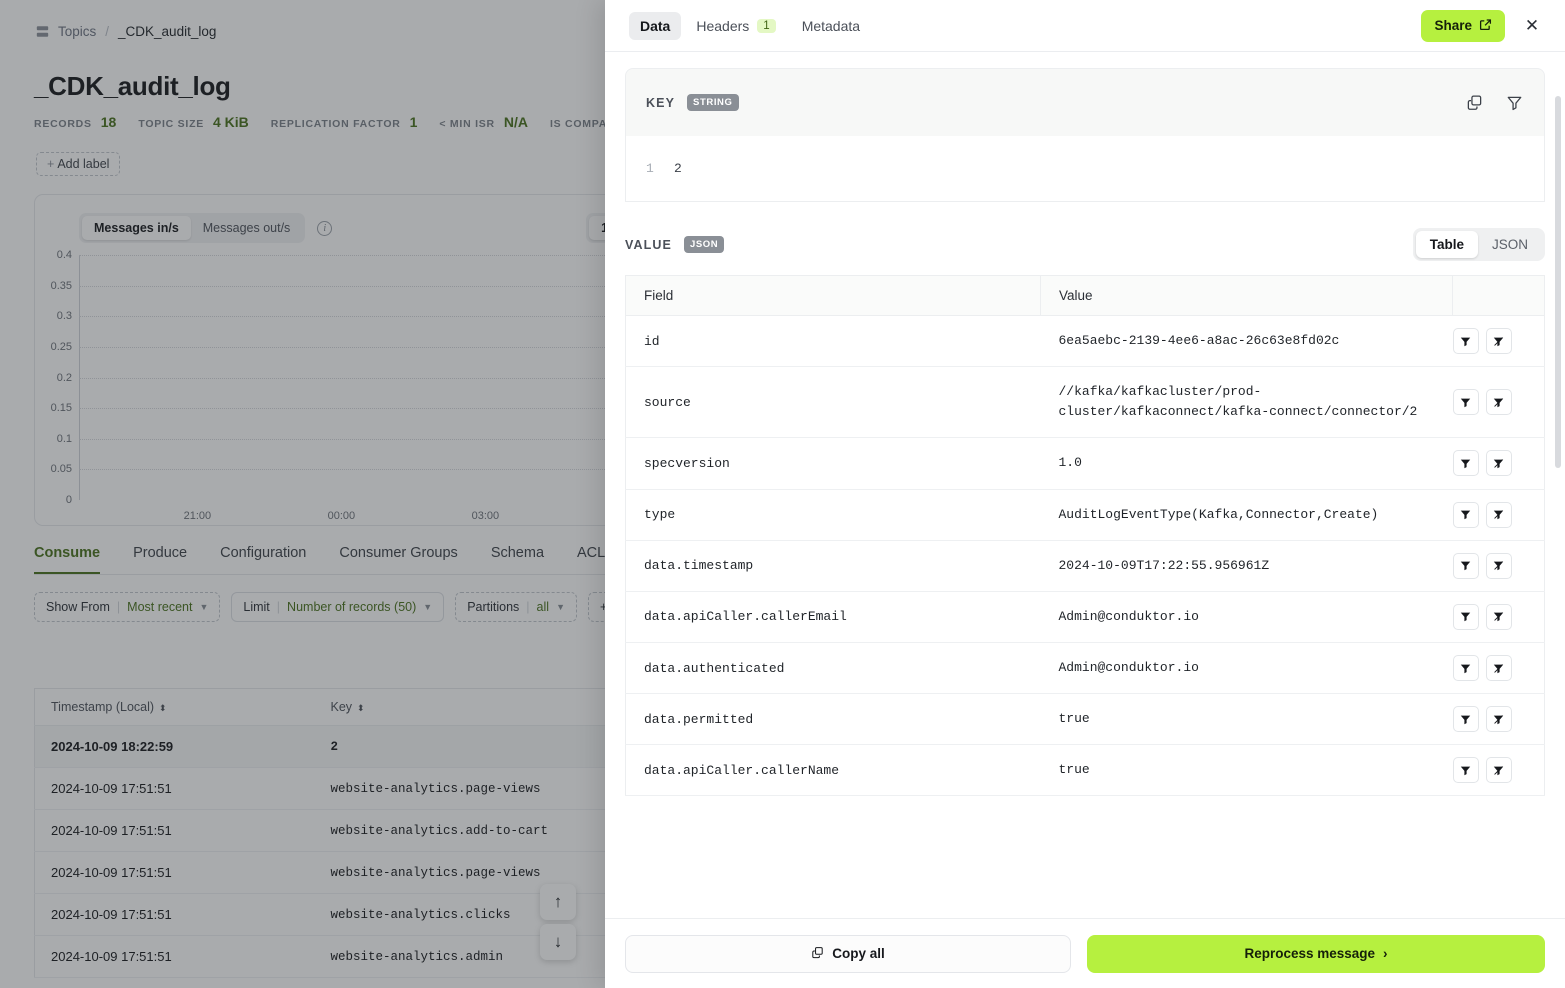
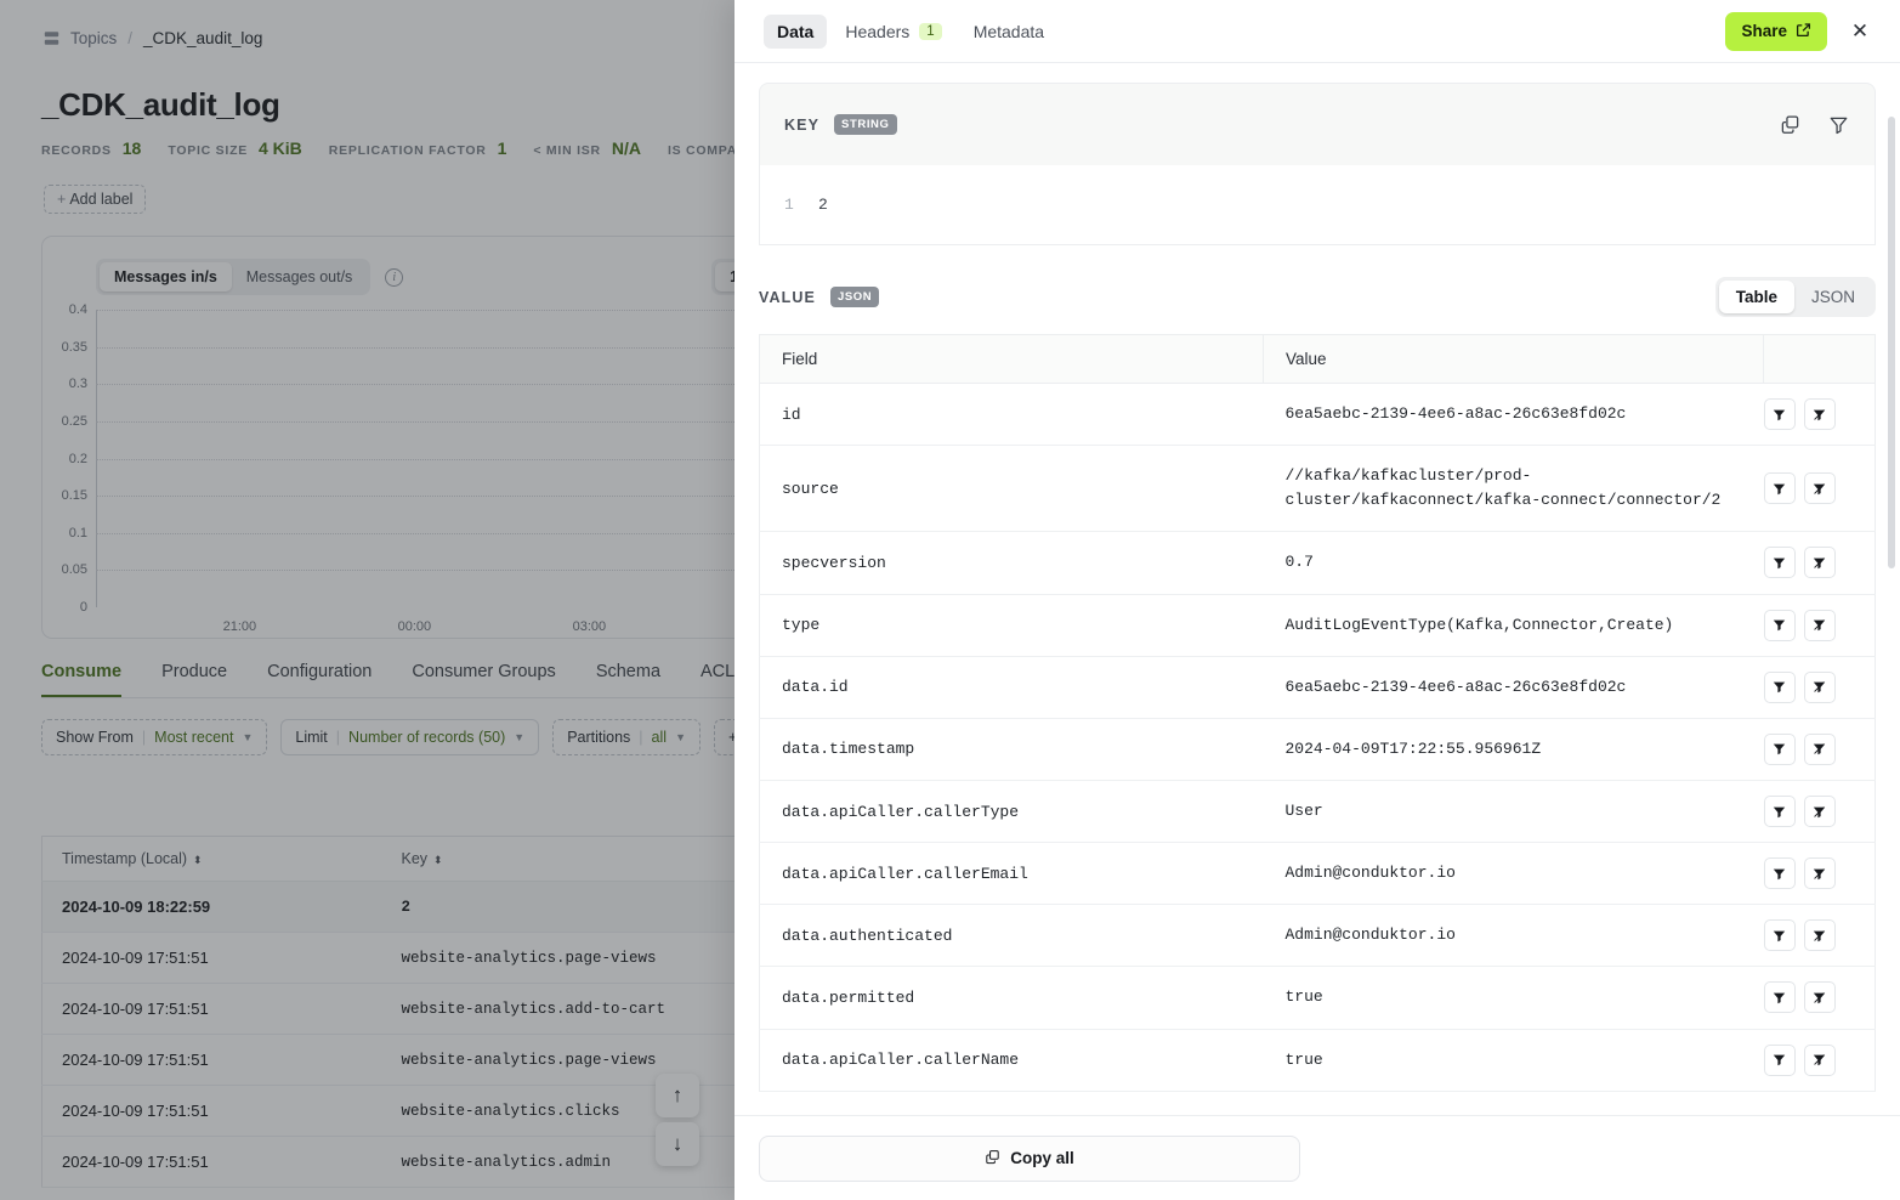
  Topics
  /
  _CDK_audit_log
  _CDK_audit_log
  RECORDS
  18
  TOPIC SIZE
  4 KiB
  REPLICATION FACTOR
  1
  < MIN ISR
  N/A
  + Add label
  Messages in/s
  Messages out/s
  i
  0.4
  0.35
  0.3
  0.25
  0.2
  0.15
  0.1
  0.05
  0
  21:00
  00:00
  03:00
  Consume
  Produce
  Configuration
  Consumer Groups
  Schema
  ACL
  Show From
  |
  Most recent
  ▼
  Limit
  |
  Number of records (50)
  ▼
  Partitions
  all
  ▼
  +
  Timestamp (Local) ⬍	Key ⬍
  2024-10-09 18:22:59	2
  2024-10-09 17:51:51	website-analytics.page-views
  2024-10-09 17:51:51	website-analytics.add-to-cart
  2024-10-09 17:51:51	website-analytics.page-views
  2024-10-09 17:51:51	website-analytics.clicks
  2024-10-09 17:51:51	website-analytics.admin
  ↑
  ↓
  Data
  Headers
  1
  Metadata
  Share
  ✕
  KEY
  STRING
  1
  2
  VALUE
  JSON
  Table
  JSON
  Field	Value
  id	6ea5aebc-2139-4ee6-a8ac-26c63e8fd02c
  source	//kafka/kafkacluster/prod-cluster/kafkaconnect/kafka-connect/connector/2
- specversion	1.0
+ specversion	0.7
  type	AuditLogEventType(Kafka,Connector,Create)
+ data.id	6ea5aebc-2139-4ee6-a8ac-26c63e8fd02c
- data.timestamp	2024-10-09T17:22:55.956961Z
+ data.timestamp	2024-04-09T17:22:55.956961Z
+ data.apiCaller.callerType	User
  data.apiCaller.callerEmail	Admin@conduktor.io
  data.authenticated	Admin@conduktor.io
  data.permitted	true
  data.apiCaller.callerName	true
  Copy all
- Reprocess message
- ›
